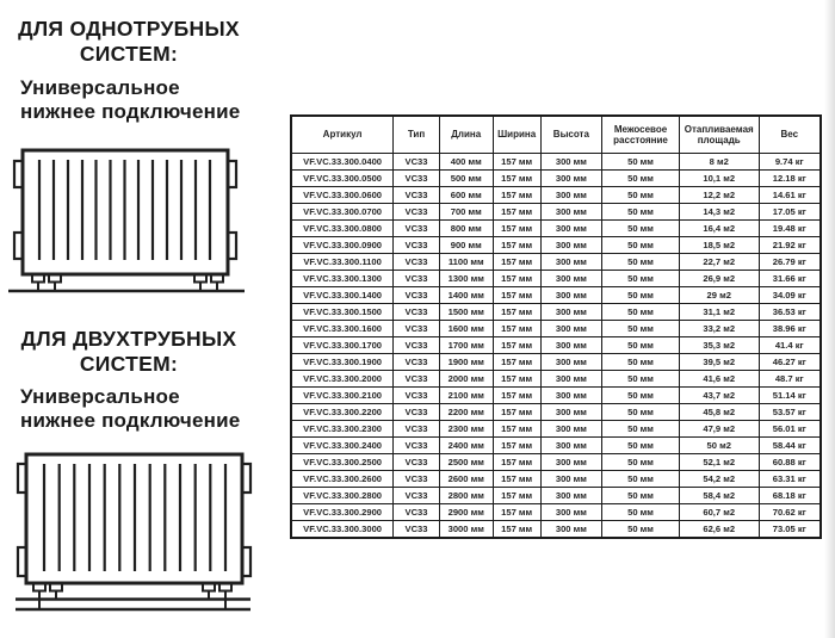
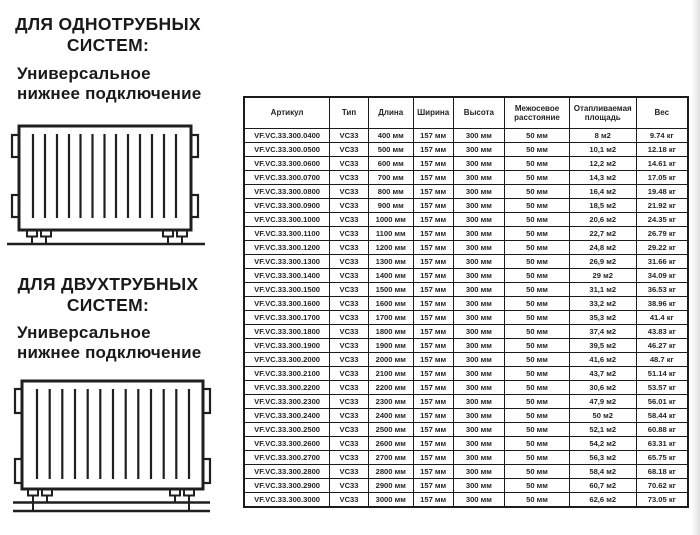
  ДЛЯ ОДНОТРУБНЫХ СИСТЕМ:
  Универсальное нижнее подключение
  ДЛЯ ДВУХТРУБНЫХ СИСТЕМ:
  Универсальное нижнее подключение
  Артикул	Тип	Длина	Ширина	Высота	Межосевое расстояние	Отапливаемая площадь	Вес
  VF.VC.33.300.0400	VC33	400 мм	157 мм	300 мм	50 мм	8 м2	9.74 кг
  VF.VC.33.300.0500	VC33	500 мм	157 мм	300 мм	50 мм	10,1 м2	12.18 кг
  VF.VC.33.300.0600	VC33	600 мм	157 мм	300 мм	50 мм	12,2 м2	14.61 кг
  VF.VC.33.300.0700	VC33	700 мм	157 мм	300 мм	50 мм	14,3 м2	17.05 кг
  VF.VC.33.300.0800	VC33	800 мм	157 мм	300 мм	50 мм	16,4 м2	19.48 кг
  VF.VC.33.300.0900	VC33	900 мм	157 мм	300 мм	50 мм	18,5 м2	21.92 кг
+ VF.VC.33.300.1000	VC33	1000 мм	157 мм	300 мм	50 мм	20,6 м2	24.35 кг
  VF.VC.33.300.1100	VC33	1100 мм	157 мм	300 мм	50 мм	22,7 м2	26.79 кг
+ VF.VC.33.300.1200	VC33	1200 мм	157 мм	300 мм	50 мм	24,8 м2	29.22 кг
  VF.VC.33.300.1300	VC33	1300 мм	157 мм	300 мм	50 мм	26,9 м2	31.66 кг
  VF.VC.33.300.1400	VC33	1400 мм	157 мм	300 мм	50 мм	29 м2	34.09 кг
  VF.VC.33.300.1500	VC33	1500 мм	157 мм	300 мм	50 мм	31,1 м2	36.53 кг
  VF.VC.33.300.1600	VC33	1600 мм	157 мм	300 мм	50 мм	33,2 м2	38.96 кг
  VF.VC.33.300.1700	VC33	1700 мм	157 мм	300 мм	50 мм	35,3 м2	41.4 кг
+ VF.VC.33.300.1800	VC33	1800 мм	157 мм	300 мм	50 мм	37,4 м2	43.83 кг
  VF.VC.33.300.1900	VC33	1900 мм	157 мм	300 мм	50 мм	39,5 м2	46.27 кг
  VF.VC.33.300.2000	VC33	2000 мм	157 мм	300 мм	50 мм	41,6 м2	48.7 кг
  VF.VC.33.300.2100	VC33	2100 мм	157 мм	300 мм	50 мм	43,7 м2	51.14 кг
- VF.VC.33.300.2200	VC33	2200 мм	157 мм	300 мм	50 мм	45,8 м2	53.57 кг
+ VF.VC.33.300.2200	VC33	2200 мм	157 мм	300 мм	50 мм	30,6 м2	53.57 кг
  VF.VC.33.300.2300	VC33	2300 мм	157 мм	300 мм	50 мм	47,9 м2	56.01 кг
  VF.VC.33.300.2400	VC33	2400 мм	157 мм	300 мм	50 мм	50 м2	58.44 кг
  VF.VC.33.300.2500	VC33	2500 мм	157 мм	300 мм	50 мм	52,1 м2	60.88 кг
  VF.VC.33.300.2600	VC33	2600 мм	157 мм	300 мм	50 мм	54,2 м2	63.31 кг
+ VF.VC.33.300.2700	VC33	2700 мм	157 мм	300 мм	50 мм	56,3 м2	65.75 кг
  VF.VC.33.300.2800	VC33	2800 мм	157 мм	300 мм	50 мм	58,4 м2	68.18 кг
  VF.VC.33.300.2900	VC33	2900 мм	157 мм	300 мм	50 мм	60,7 м2	70.62 кг
  VF.VC.33.300.3000	VC33	3000 мм	157 мм	300 мм	50 мм	62,6 м2	73.05 кг
